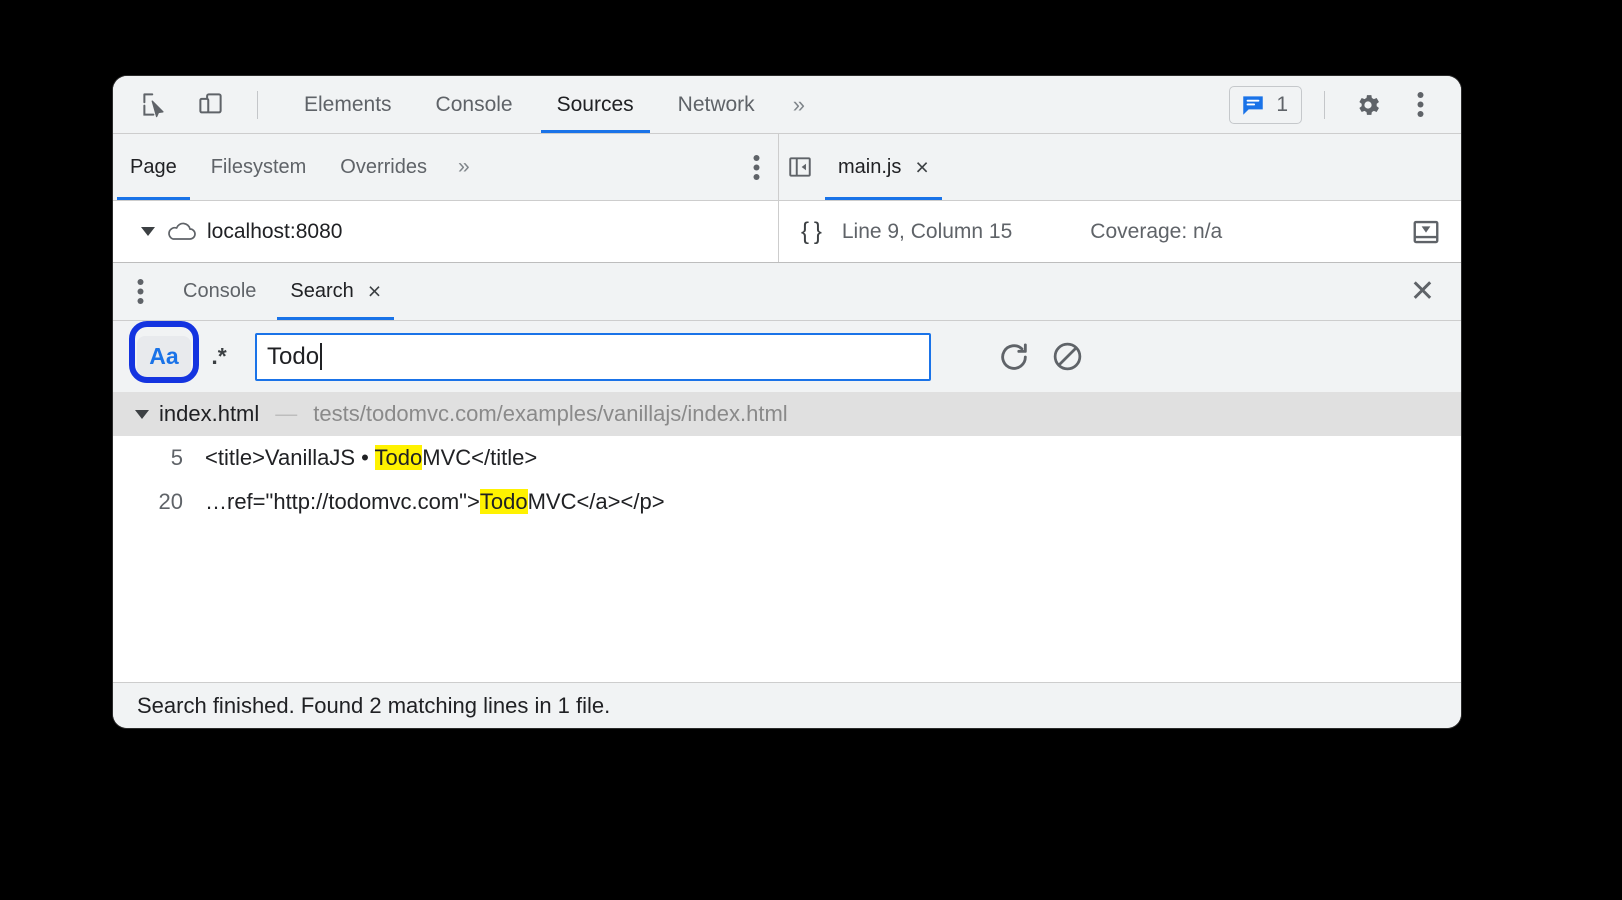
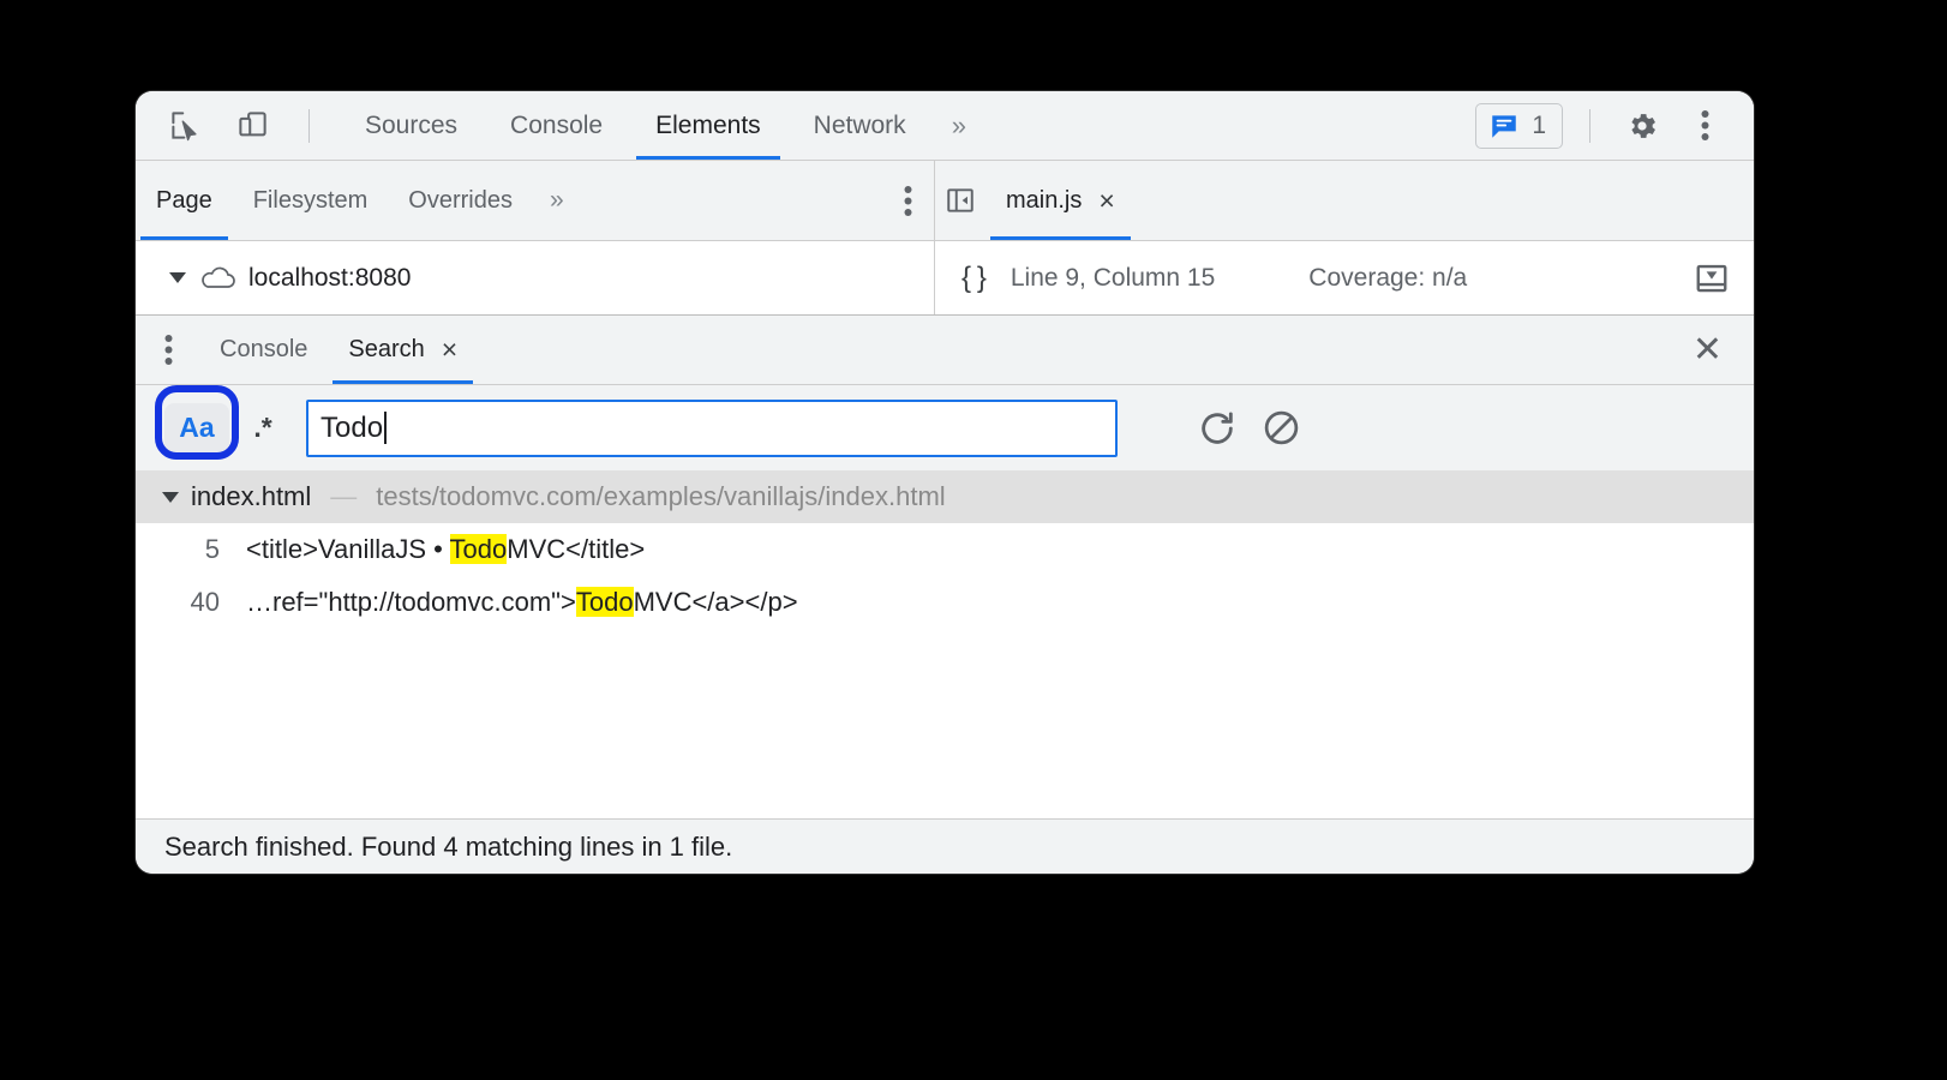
- Elements
+ Sources
  Console
- Sources
+ Elements
  Network
  »
  1
  Page
  Filesystem
  Overrides
  »
  main.js
  ×
  localhost:8080
  { }
  Line 9, Column 15
  Coverage: n/a
  Console
  Search
  ×
  ✕
  Aa
  .*
  Todo
  index.html
  —
  tests/todomvc.com/examples/vanillajs/index.html
  5
  <title>VanillaJS • TodoMVC</title>
- 20
+ 40
  …ref="http://todomvc.com">TodoMVC</a></p>
- Search finished. Found 2 matching lines in 1 file.
+ Search finished. Found 4 matching lines in 1 file.
